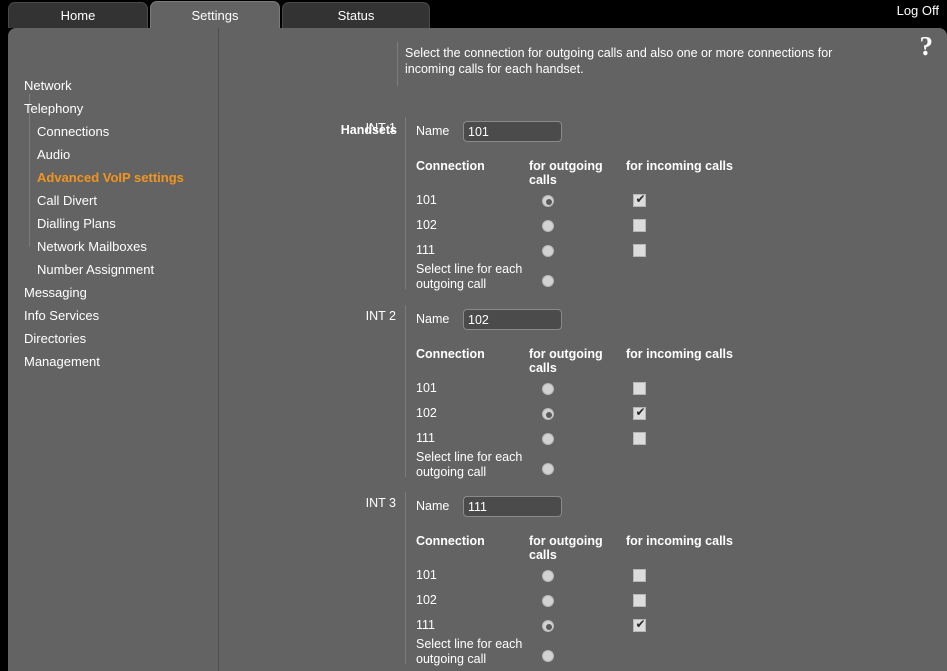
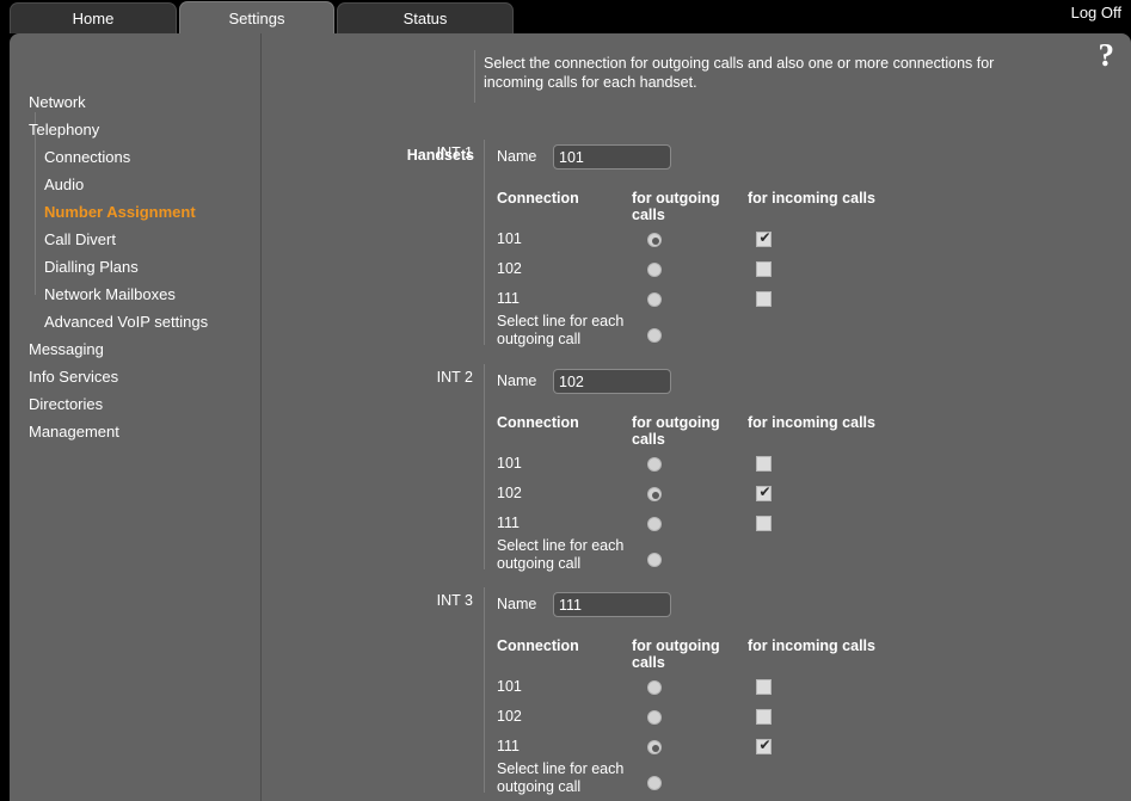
  Home
  Settings
  Status
  Log Off
  Network
  Telephony
  Connections
  Audio
- Advanced VoIP settings
+ Number Assignment
  Call Divert
  Dialling Plans
  Network Mailboxes
- Number Assignment
+ Advanced VoIP settings
  Messaging
  Info Services
  Directories
  Management
  ?
  Select the connection for outgoing calls and also one or more connections for incoming calls for each handset.
  Handsets
  INT 1
  Name
  101
  Connection
  for outgoing calls
  for incoming calls
  101
  102
  111
  Select line for each outgoing call
  INT 2
  Name
  102
  Connection
  for outgoing calls
  for incoming calls
  101
  102
  111
  Select line for each outgoing call
  INT 3
  Name
  111
  Connection
  for outgoing calls
  for incoming calls
  101
  102
  111
  Select line for each outgoing call
